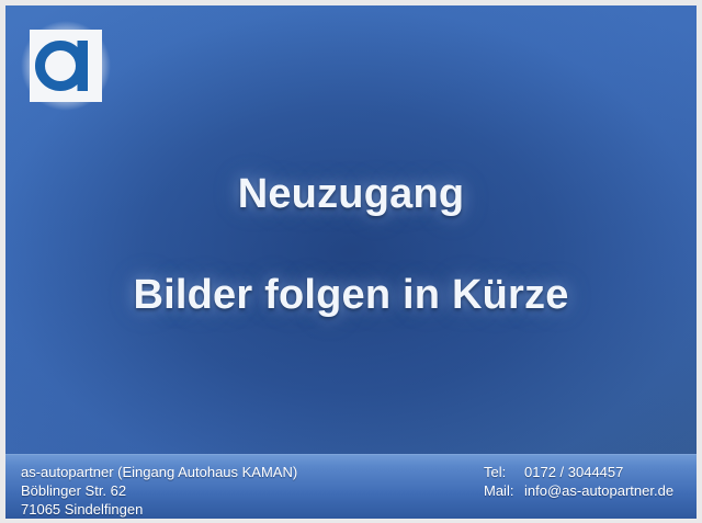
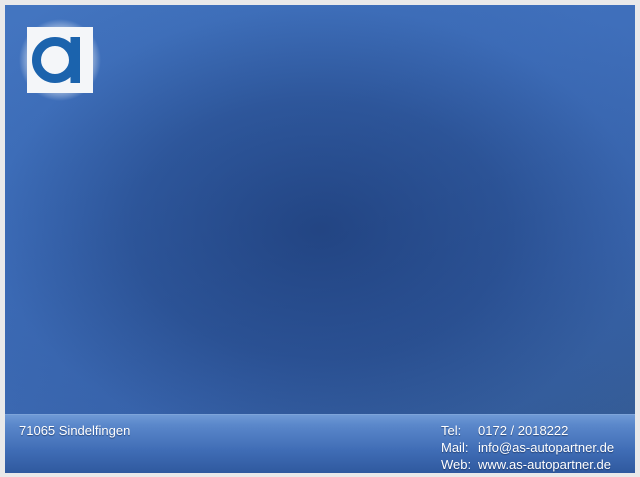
- Neuzugang
- Bilder folgen in Kürze
- as-autopartner (Eingang Autohaus KAMAN)
- Böblinger Str. 62
  71065 Sindelfingen
- Tel: 0172 / 3044457
+ Tel: 0172 / 2018222
  Mail: info@as-autopartner.de
+ Web: www.as-autopartner.de
